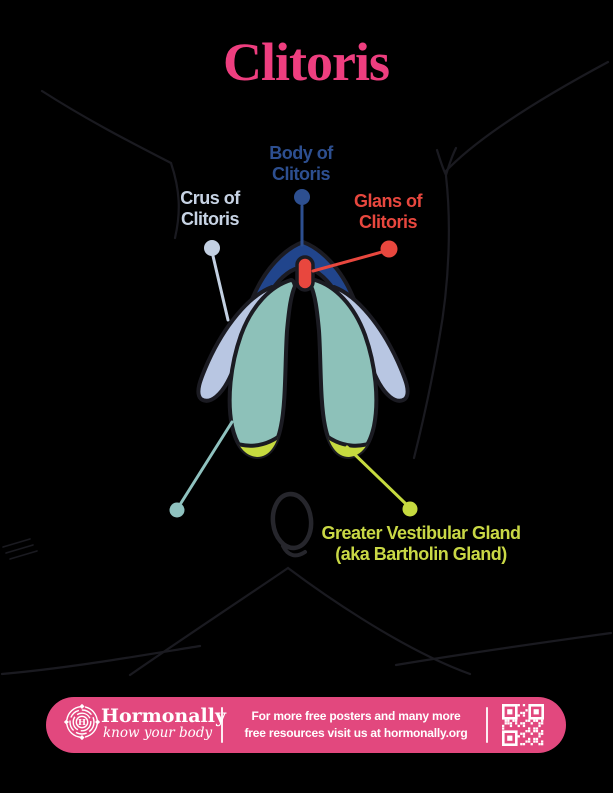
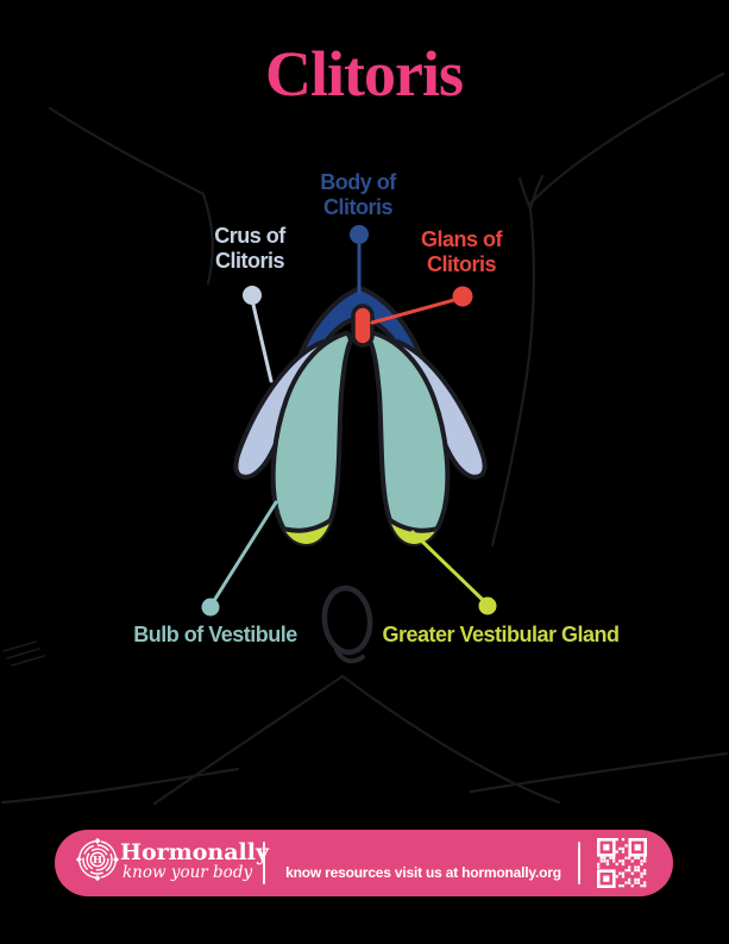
  Clitoris
  Body of
  Clitoris
  Crus of
  Clitoris
  Glans of
  Clitoris
+ Bulb of Vestibule
  Greater Vestibular Gland
- (aka Bartholin Gland)
  H
  Hormonall
  know your body
- For more free posters and many more
- free resources visit us at hormonally.org
+ know resources visit us at hormonally.org
